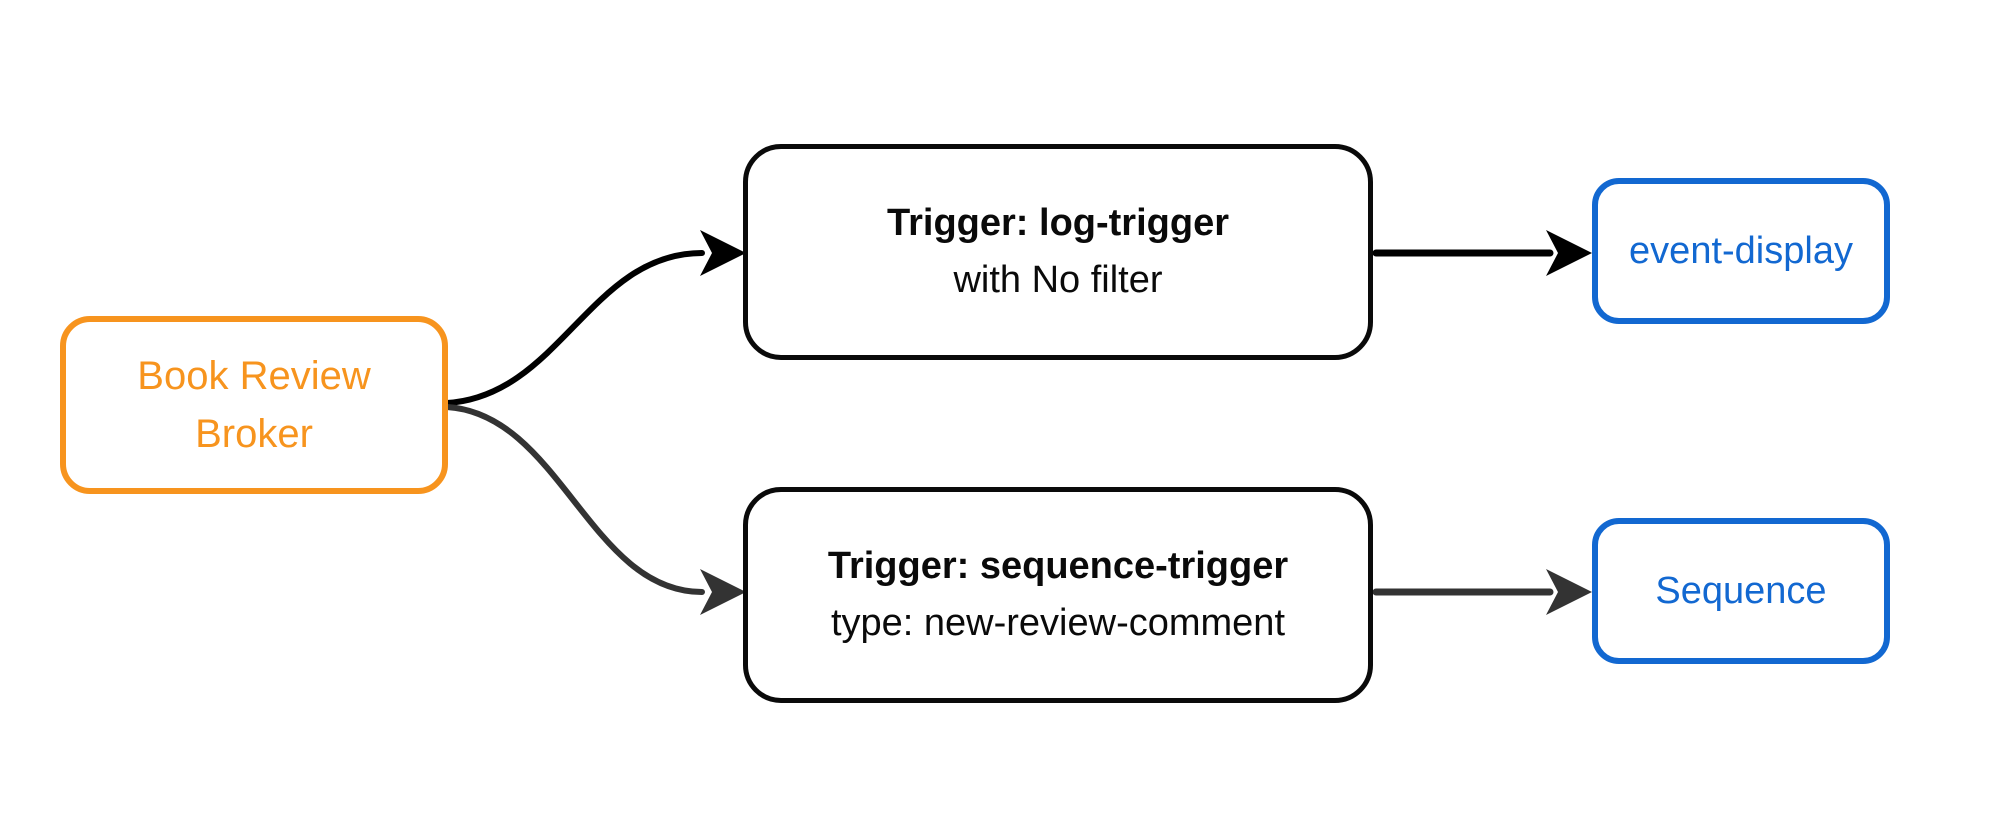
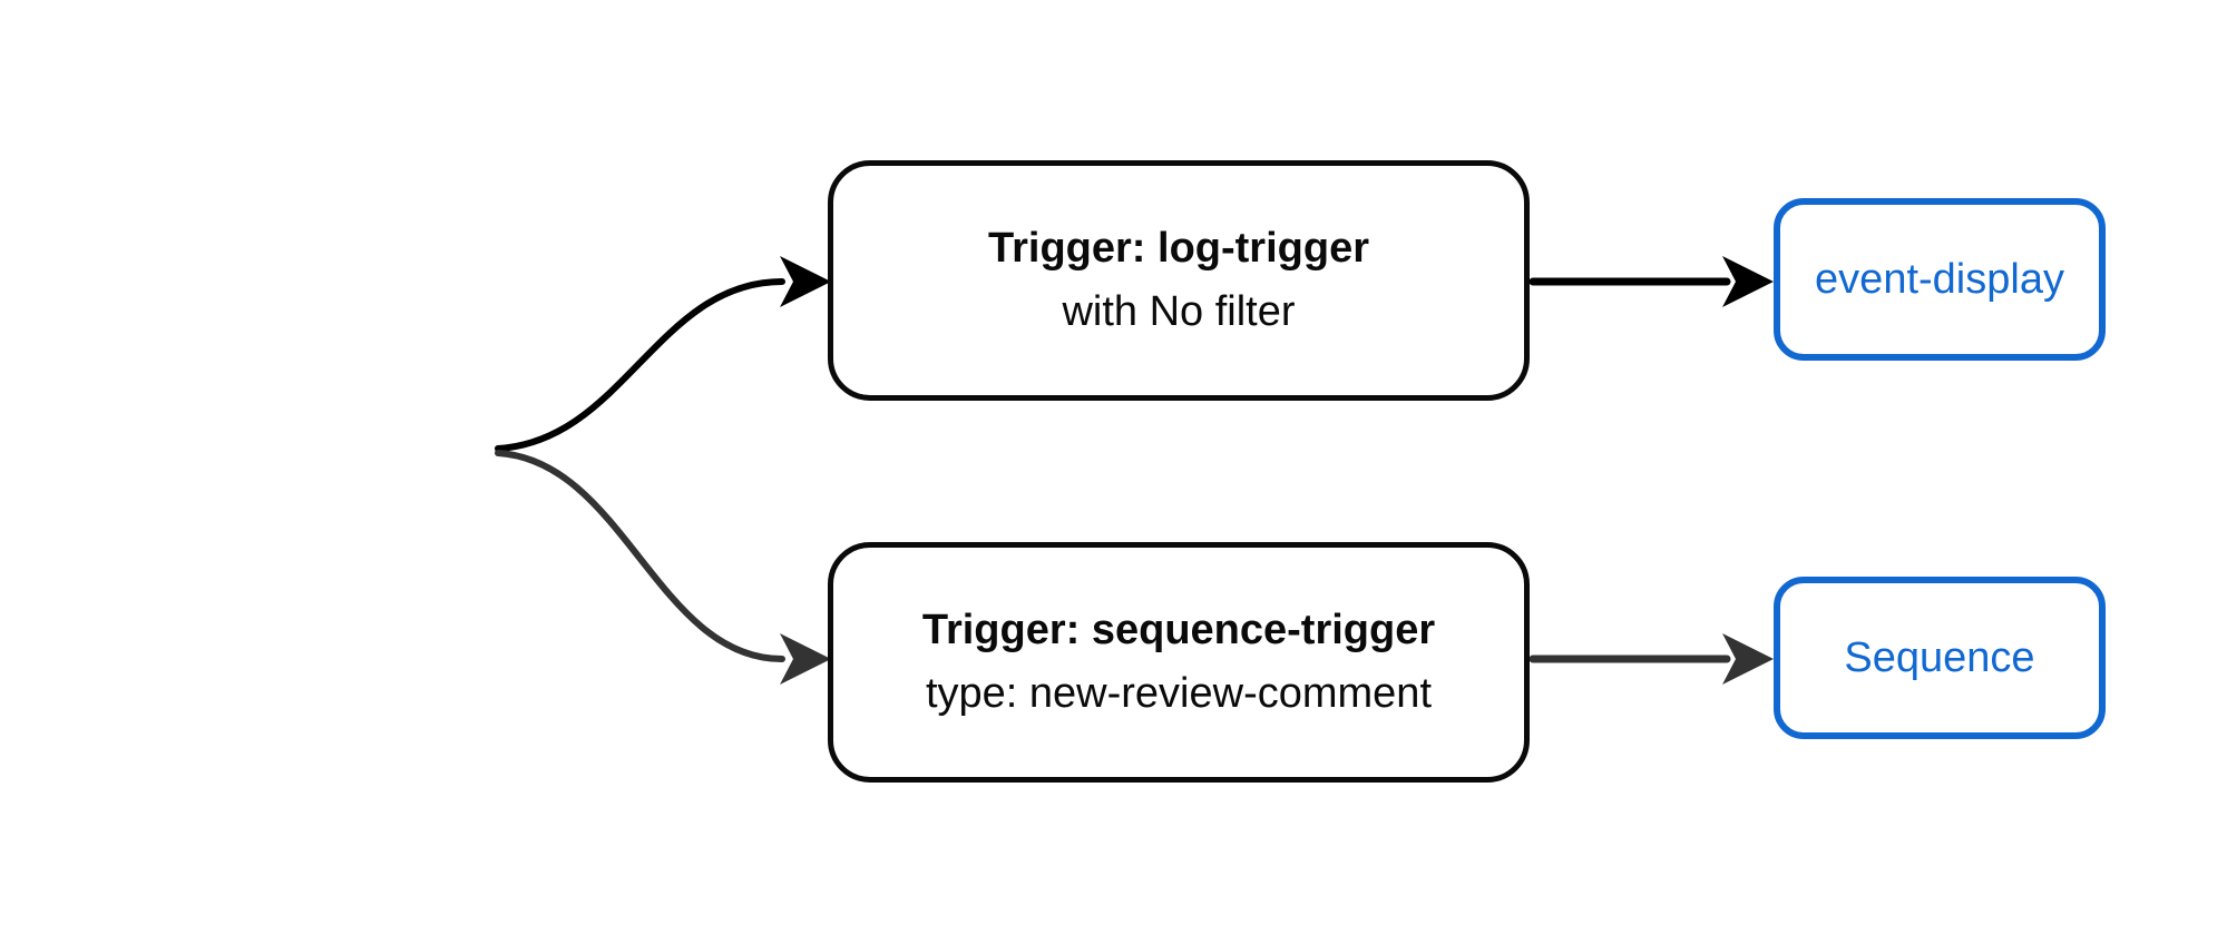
- Book Review
- Broker
  Trigger: log-trigger
  with No filter
  Trigger: sequence-trigger
  type: new-review-comment
  event-display
  Sequence
